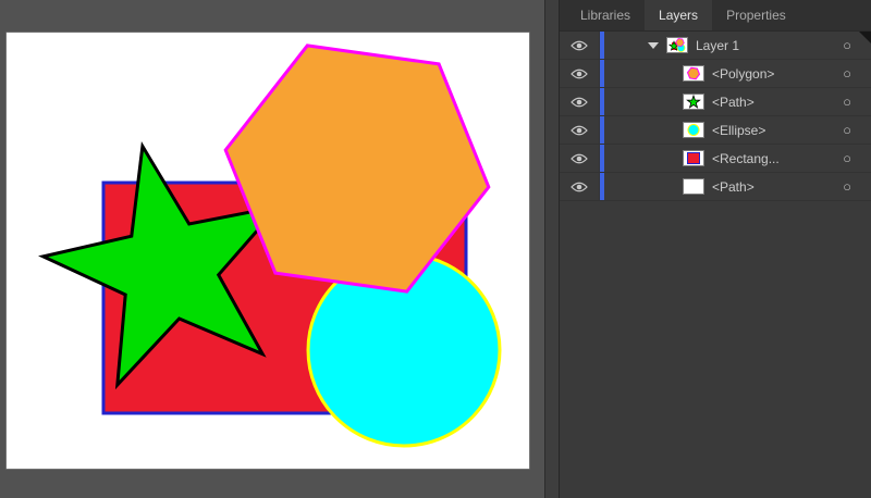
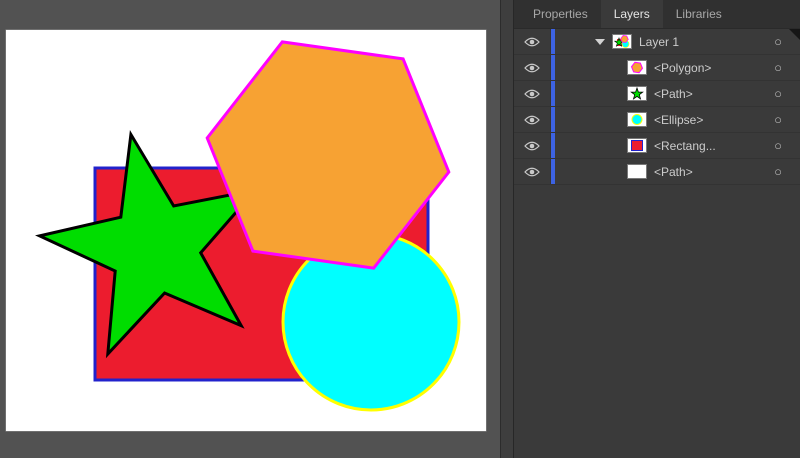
- Libraries
+ Properties
  Layers
- Properties
+ Libraries
  Layer 1
  ○
  <Polygon>
  ○
  <Path>
  ○
  <Ellipse>
  ○
  <Rectang...
  ○
  <Path>
  ○
